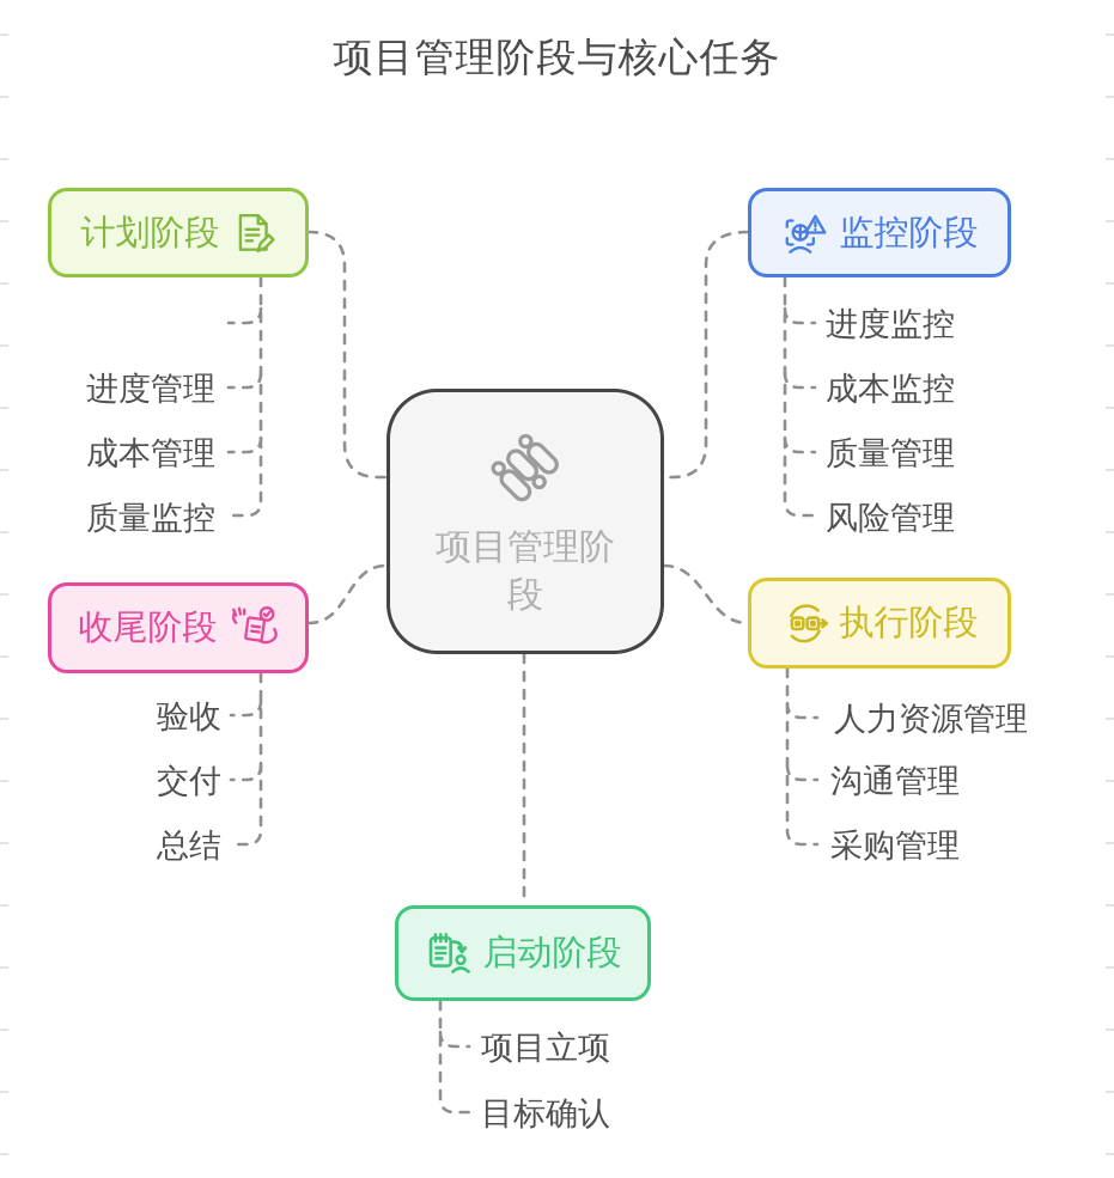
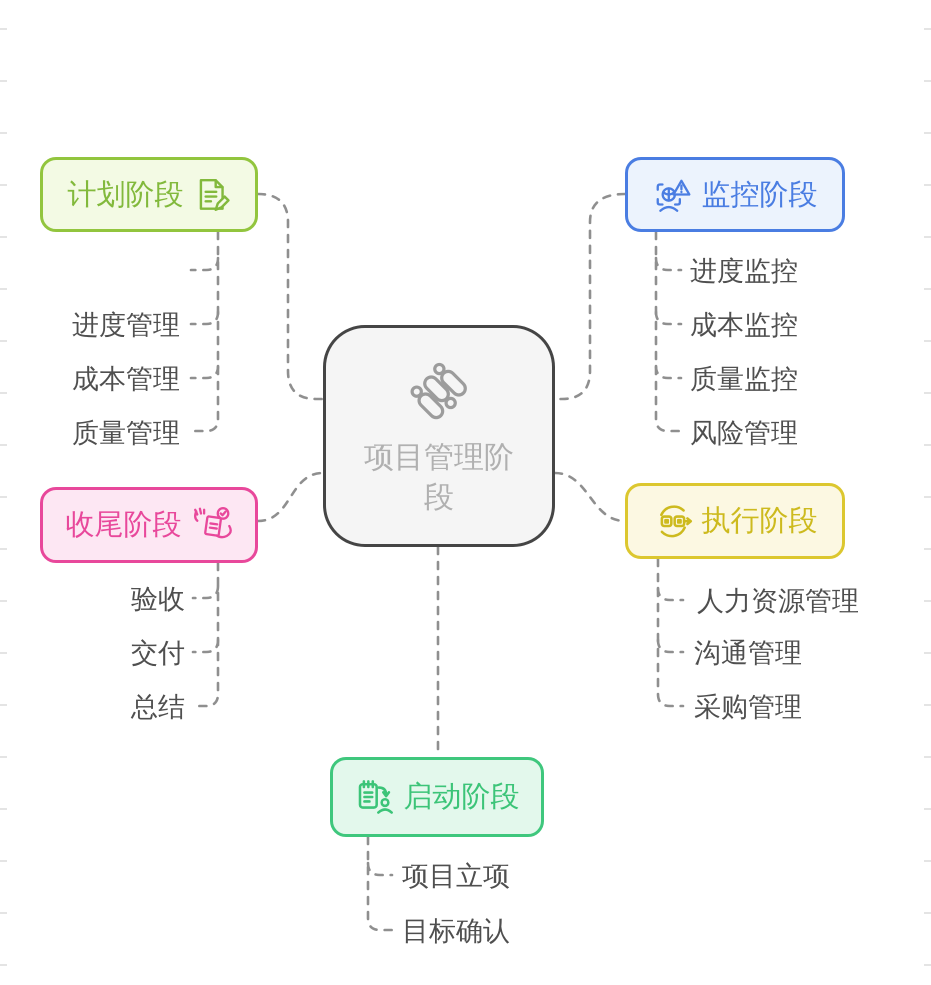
- 项目管理阶段与核心任务
  项目管理阶段
  计划阶段
  监控阶段
  收尾阶段
  执行阶段
  启动阶段
  进度管理
  成本管理
- 质量监控
+ 质量管理
  进度监控
  成本监控
- 质量管理
+ 质量监控
  风险管理
  验收
  交付
  总结
  人力资源管理
  沟通管理
  采购管理
  项目立项
  目标确认
